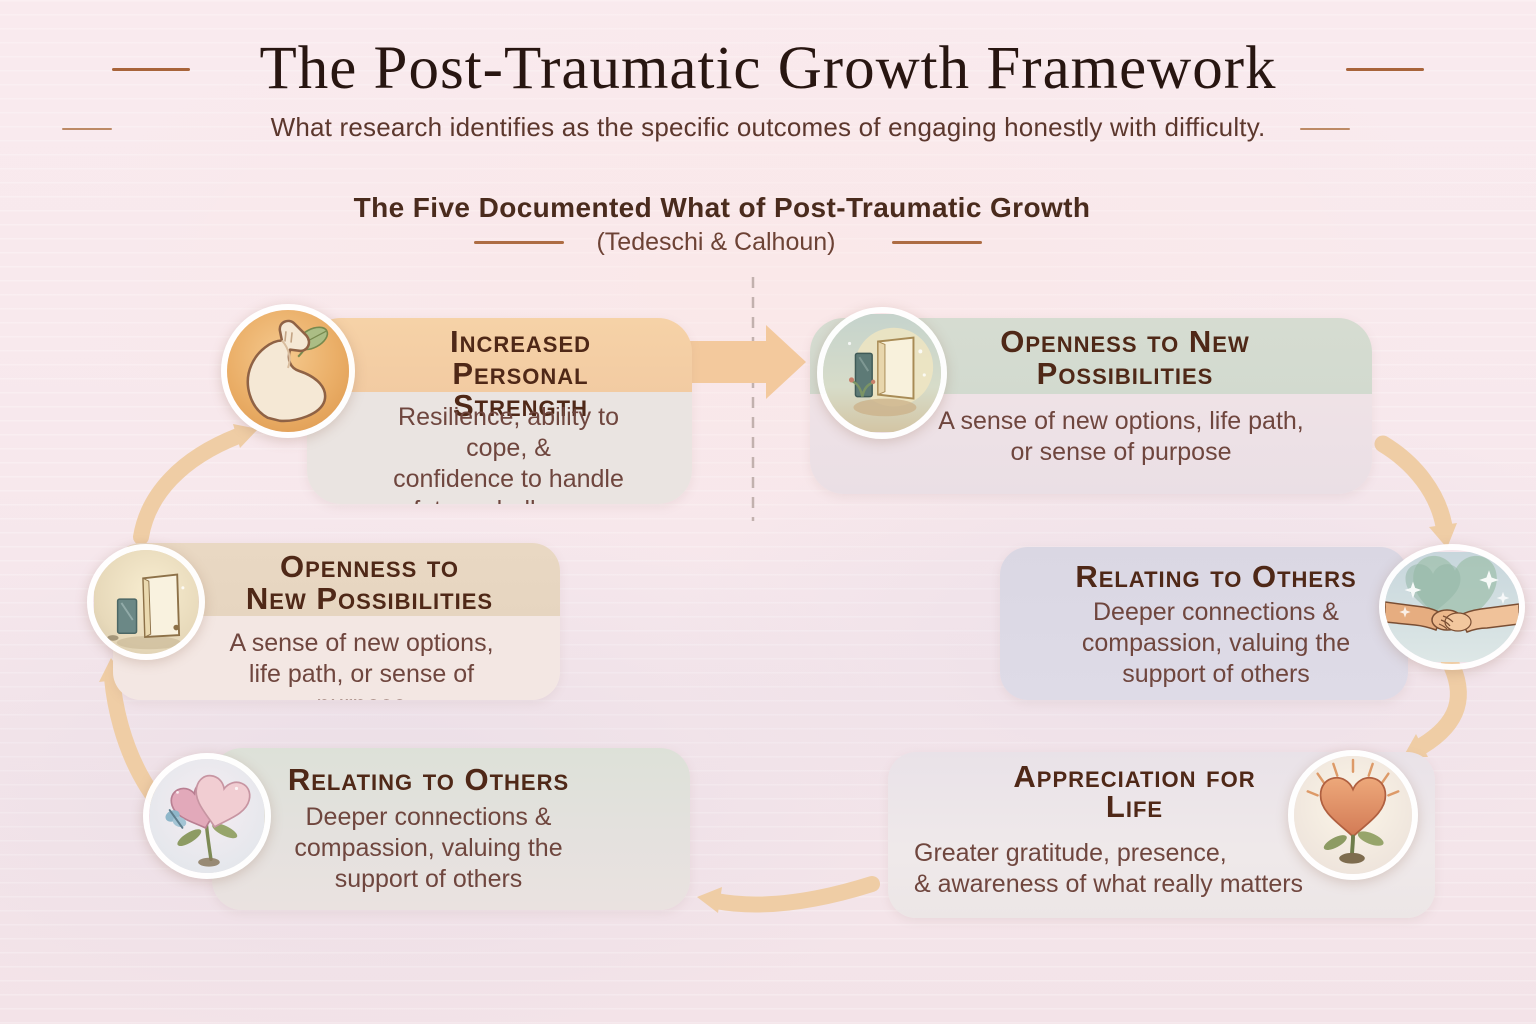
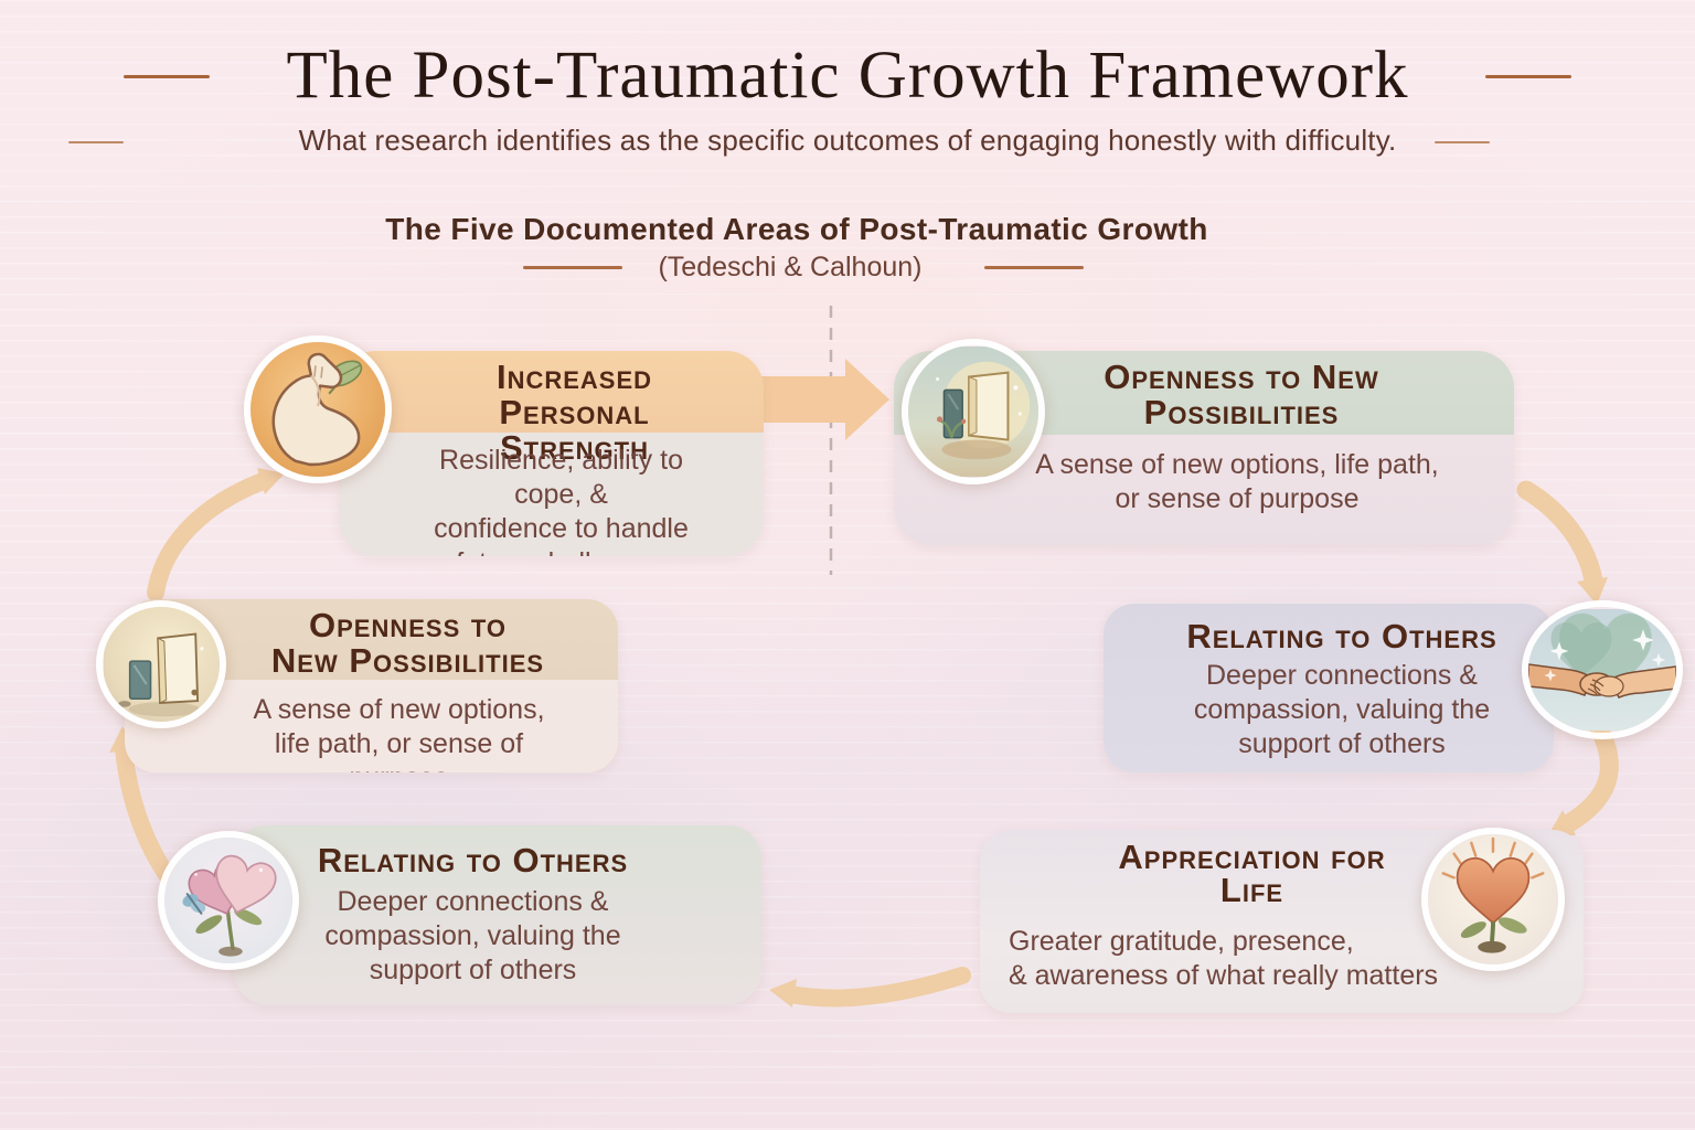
  The Post-Traumatic Growth Framework
  What research identifies as the specific outcomes of engaging honestly with difficulty.
- The Five Documented What of Post-Traumatic Growth
+ The Five Documented Areas of Post-Traumatic Growth
  (Tedeschi & Calhoun)
  Increased
  Personal Strength
  Resilience, ability to cope, &
  confidence to handle
  Openness to New
  Possibilities
  A sense of new options, life path,
  or sense of purpose
  Relating to Others
  Deeper connections &
  compassion, valuing the
  support of others
  Appreciation for
  Life
  Greater gratitude, presence,
  & awareness of what really matters
  Relating to Others
  Deeper connections &
  compassion, valuing the
  support of others
  Openness to
  New Possibilities
  A sense of new options,
  life path, or sense of
